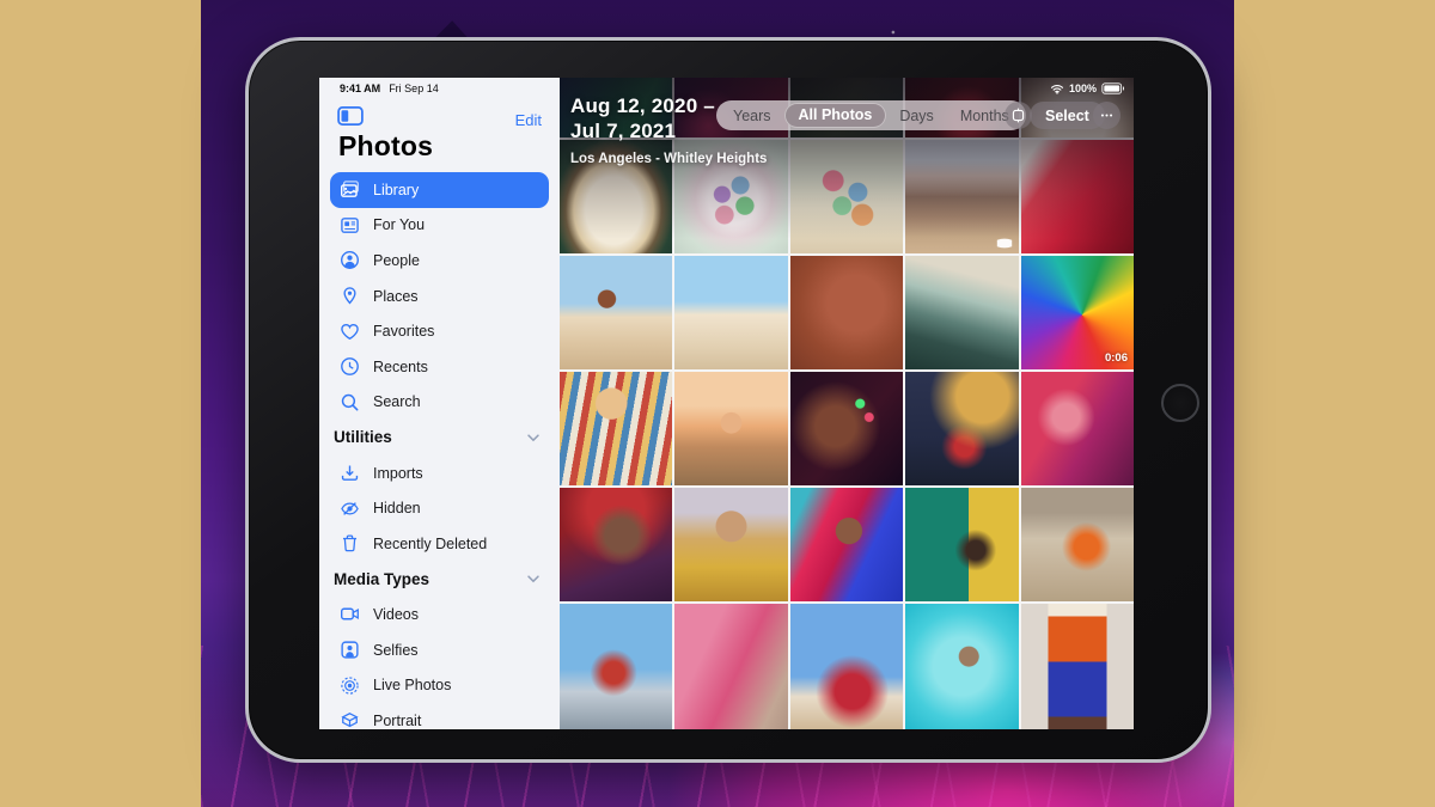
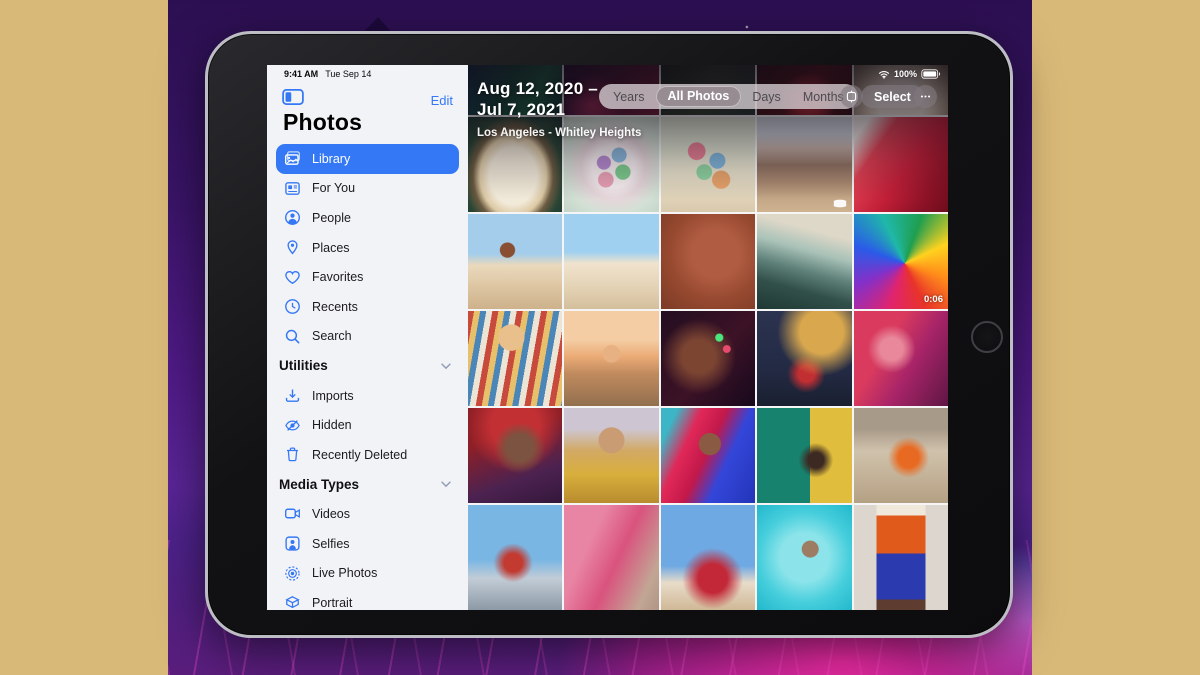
  9:41 AM
- Fri Sep 14
+ Tue Sep 14
  Edit
  Photos
  Library
  For You
  People
  Places
  Favorites
  Recents
  Search
  Utilities
  Imports
  Hidden
  Recently Deleted
  Media Types
  Videos
  Selfies
  Live Photos
  Portrait
  0:06
  Aug 12, 2020 –
  Jul 7, 2021
  Los Angeles - Whitley Heights
  Years
  All Photos
  Days
  Months
  Select
  100%
